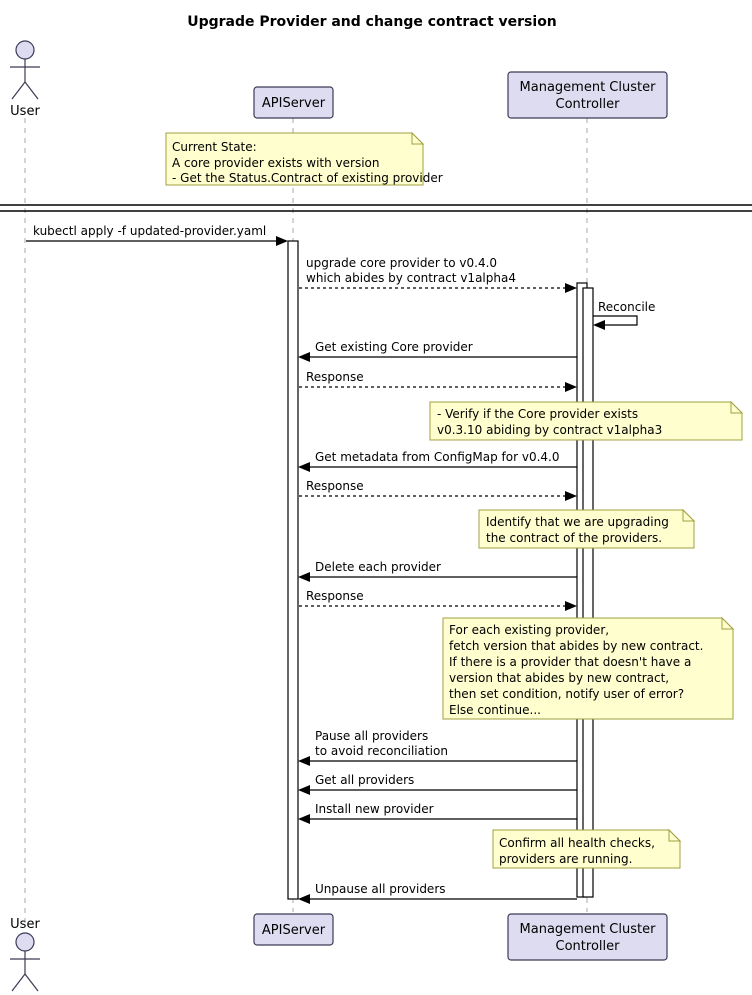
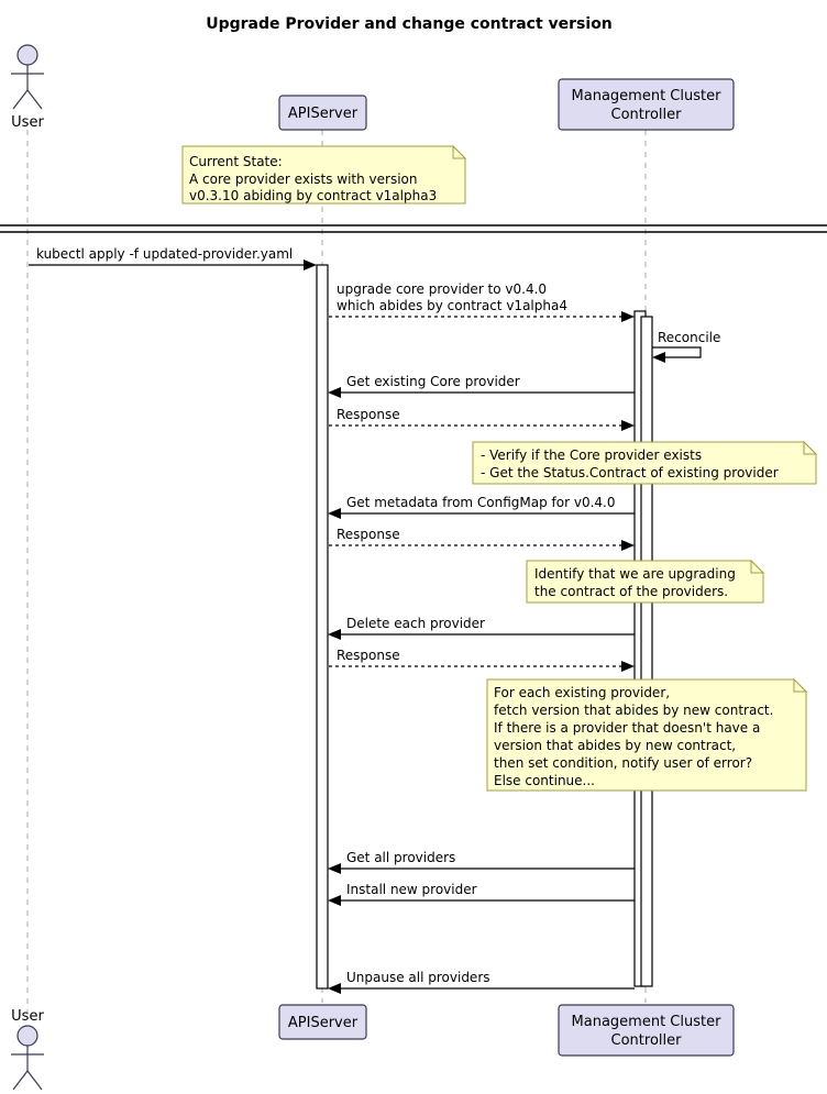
  Upgrade Provider and change contract version
  User
  APIServer
  Management Cluster
  Controller
  Current State:
  A core provider exists with version
- - Get the Status.Contract of existing provider
+ v0.3.10 abiding by contract v1alpha3
  kubectl apply -f updated-provider.yaml
  upgrade core provider to v0.4.0
  which abides by contract v1alpha4
  Reconcile
  Get existing Core provider
  Response
  - Verify if the Core provider exists
- v0.3.10 abiding by contract v1alpha3
+ - Get the Status.Contract of existing provider
  Get metadata from ConfigMap for v0.4.0
  Response
  Identify that we are upgrading
  the contract of the providers.
  Delete each provider
  Response
  For each existing provider,
  fetch version that abides by new contract.
  If there is a provider that doesn't have a
  version that abides by new contract,
  then set condition, notify user of error?
  Else continue...
- Pause all providers
- to avoid reconciliation
  Get all providers
  Install new provider
- Confirm all health checks,
- providers are running.
  Unpause all providers
  User
  APIServer
  Management Cluster
  Controller
